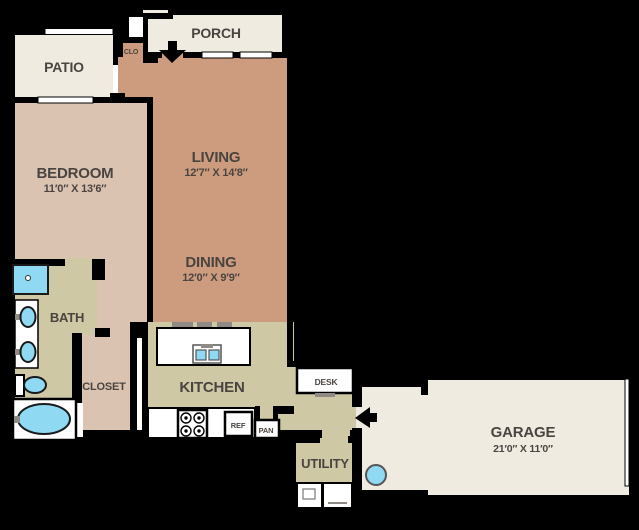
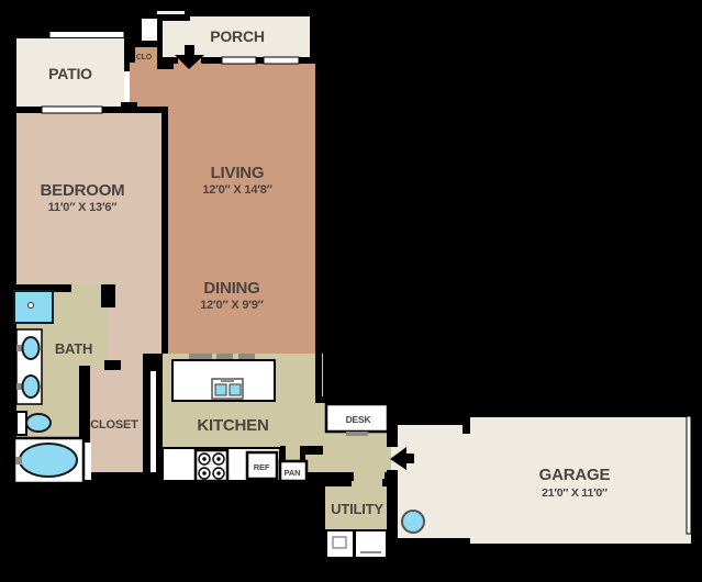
  PATIO
  PORCH
  LIVING
- 12′7″ X 14′8″
+ 12′0″ X 14′8″
  DINING
  12′0″ X 9′9″
  BEDROOM
  11′0″ X 13′6″
  BATH
  CLOSET
  KITCHEN
  DESK
  REF
  PAN
  UTILITY
  GARAGE
  21′0″ X 11′0″
